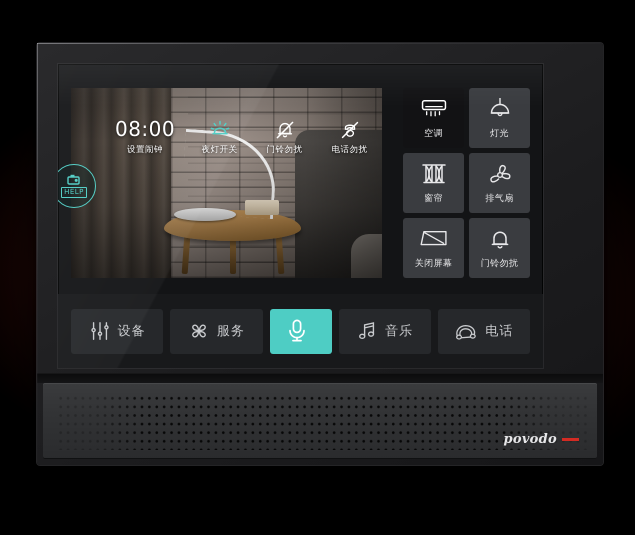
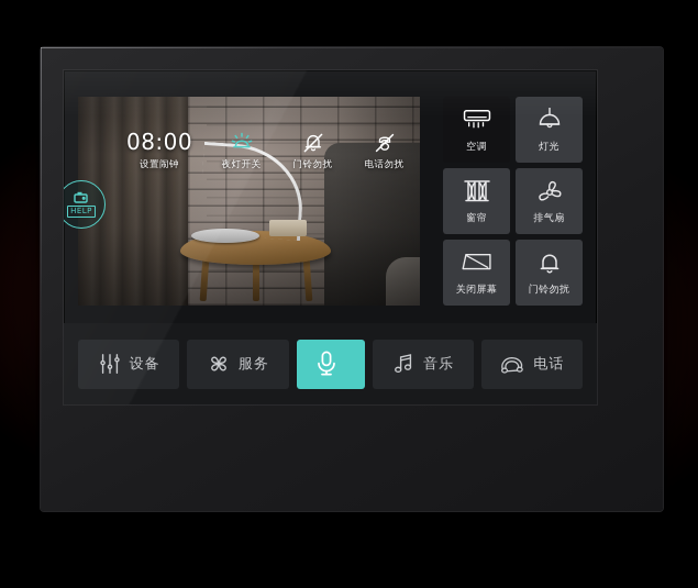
- povodo
